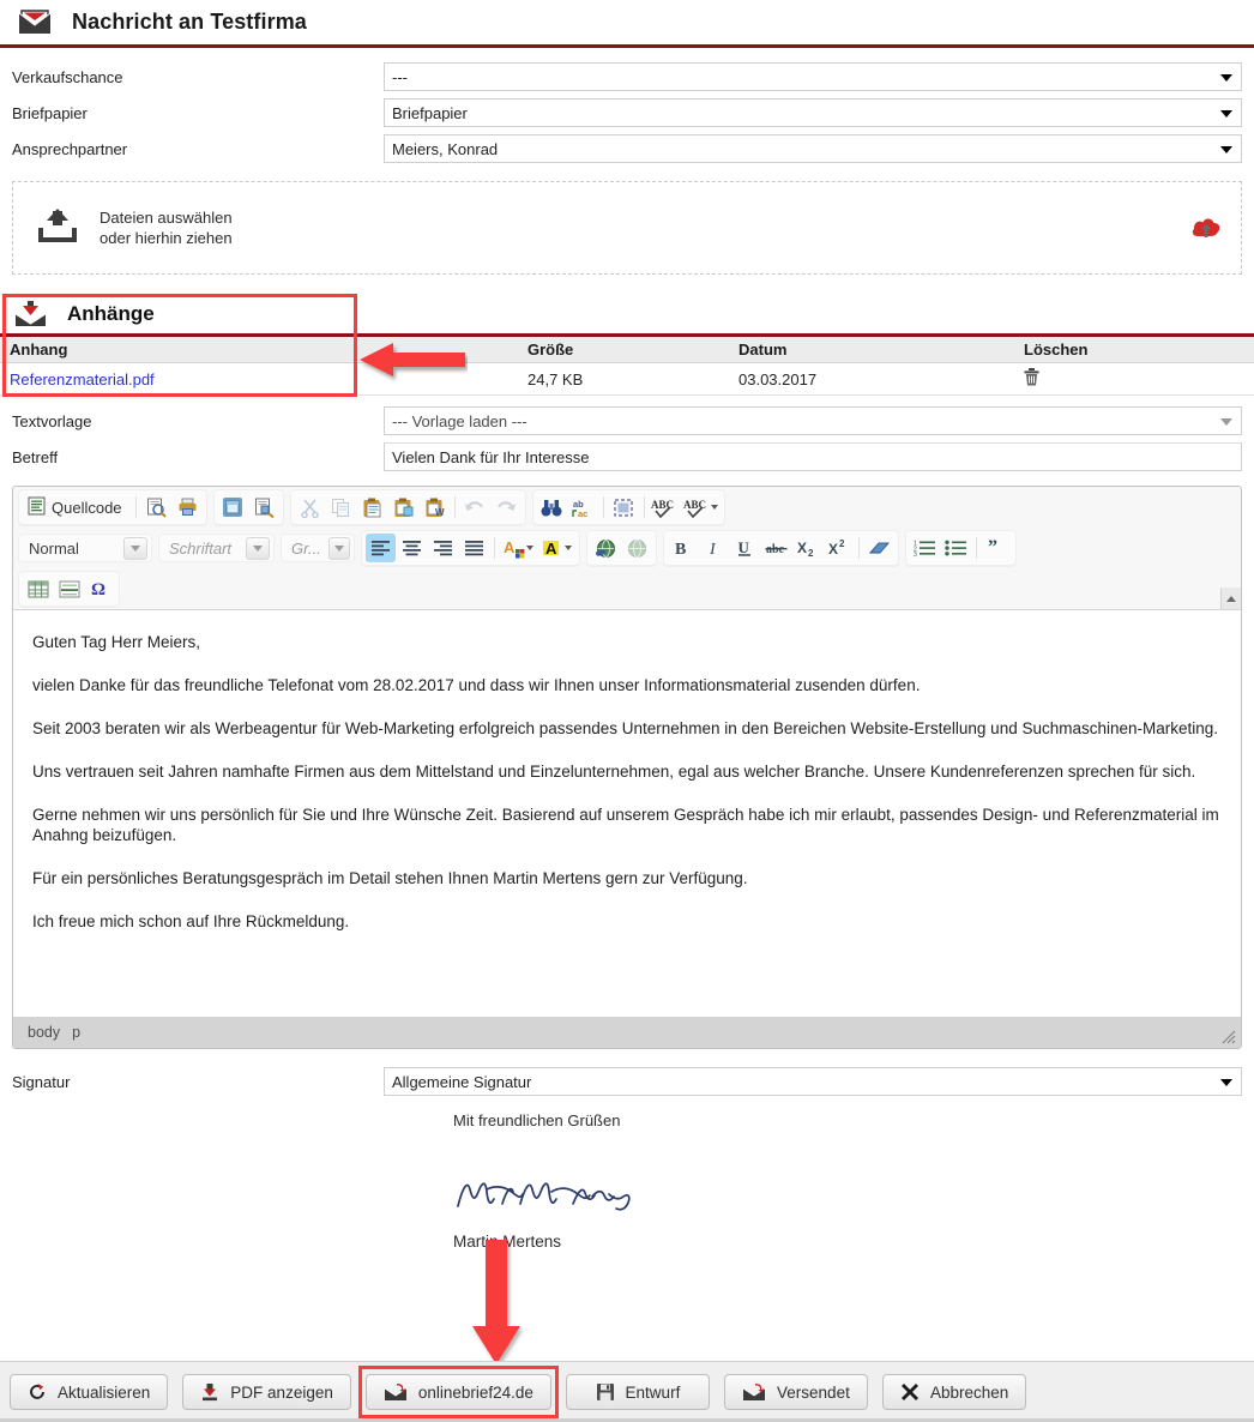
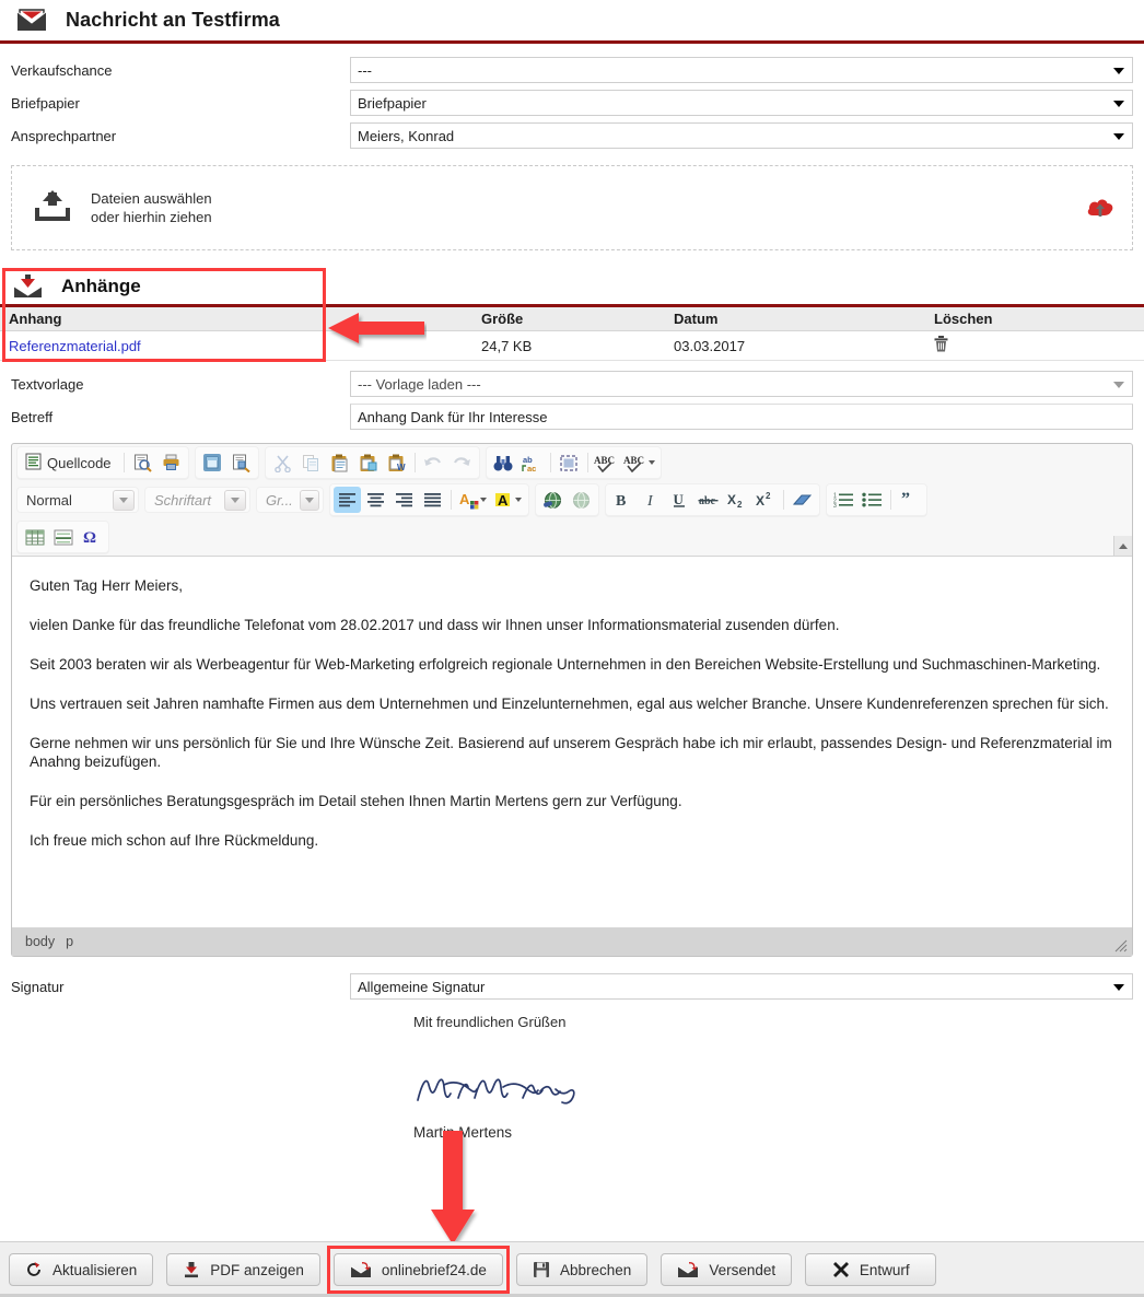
  Nachricht an Testfirma
  Verkaufschance
  ---
  Briefpapier
  Briefpapier
  Ansprechpartner
  Meiers, Konrad
  Dateien auswählen
  oder hierhin ziehen
  Anhänge
  Anhang	Größe	Datum	Löschen
  Referenzmaterial.pdf	24,7 KB	03.03.2017
  Textvorlage
  --- Vorlage laden ---
  Betreff
- Vielen Dank für Ihr Interesse
+ Anhang Dank für Ihr Interesse
  Quellcode
  W
  ab
  ac
  ABC
  ABC
  Normal
  Schriftart
  Gr...
  A
  A
  B
  I
  U
  abc
  X
  2
  X
  2
  ”
  Ω
  Guten Tag Herr Meiers,
  vielen Danke für das freundliche Telefonat vom 28.02.2017 und dass wir Ihnen unser Informationsmaterial zusenden dürfen.
- Seit 2003 beraten wir als Werbeagentur für Web-Marketing erfolgreich passendes Unternehmen in den Bereichen Website-Erstellung und Suchmaschinen-Marketing.
+ Seit 2003 beraten wir als Werbeagentur für Web-Marketing erfolgreich regionale Unternehmen in den Bereichen Website-Erstellung und Suchmaschinen-Marketing.
- Uns vertrauen seit Jahren namhafte Firmen aus dem Mittelstand und Einzelunternehmen, egal aus welcher Branche. Unsere Kundenreferenzen sprechen für sich.
+ Uns vertrauen seit Jahren namhafte Firmen aus dem Unternehmen und Einzelunternehmen, egal aus welcher Branche. Unsere Kundenreferenzen sprechen für sich.
  Gerne nehmen wir uns persönlich für Sie und Ihre Wünsche Zeit. Basierend auf unserem Gespräch habe ich mir erlaubt, passendes Design- und Referenzmaterial im Anahng beizufügen.
  Für ein persönliches Beratungsgespräch im Detail stehen Ihnen Martin Mertens gern zur Verfügung.
  Ich freue mich schon auf Ihre Rückmeldung.
  body
  p
  Signatur
  Allgemeine Signatur
  Mit freundlichen Grüßen
  Mart Mertens
  Aktualisieren
  PDF anzeigen
  onlinebrief24.de
- Entwurf
+ Abbrechen
  Versendet
- Abbrechen
+ Entwurf
